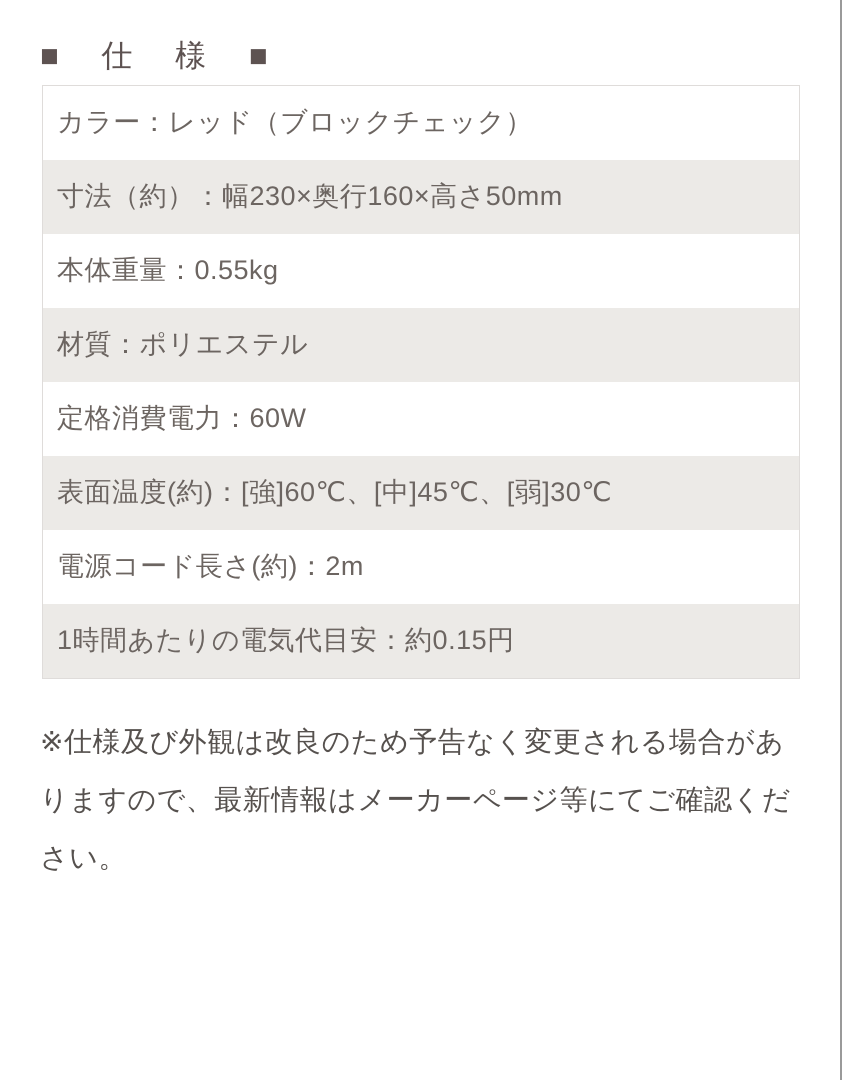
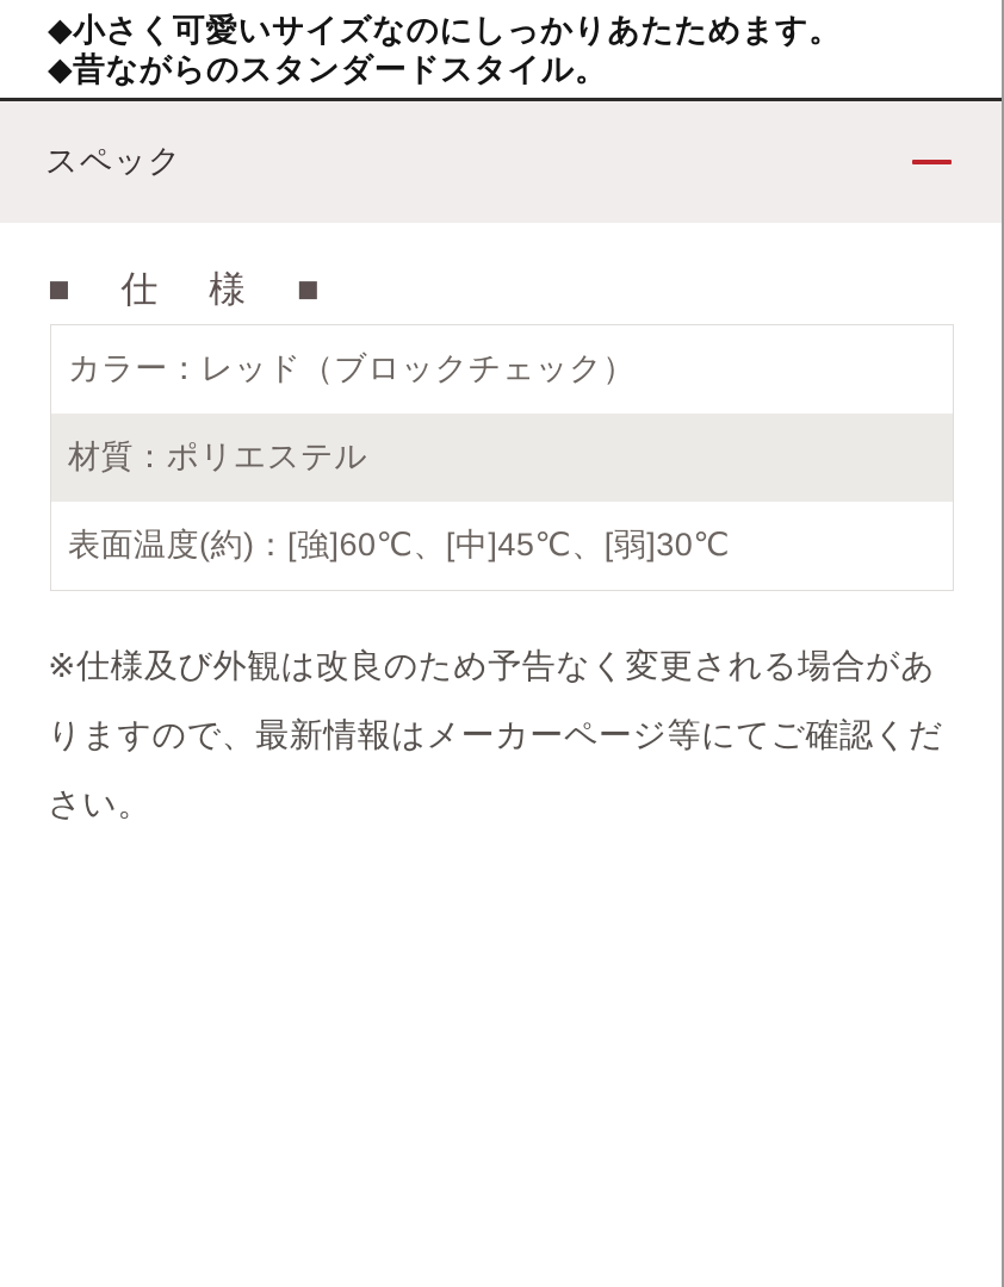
+ ◆小さく可愛いサイズなのにしっかりあたためます。
+ ◆昔ながらのスタンダードスタイル。
+ スペック
  ■ 仕 様 ■
  カラー：レッド（ブロックチェック）
- 寸法（約）：幅230×奥行160×高さ50mm
- 本体重量：0.55kg
  材質：ポリエステル
- 定格消費電力：60W
  表面温度(約)：[強]60℃、[中]45℃、[弱]30℃
- 電源コード長さ(約)：2m
- 1時間あたりの電気代目安：約0.15円
  ※仕様及び外観は改良のため予告なく変更される場合がありますので、最新情報はメーカーページ等にてご確認ください。
